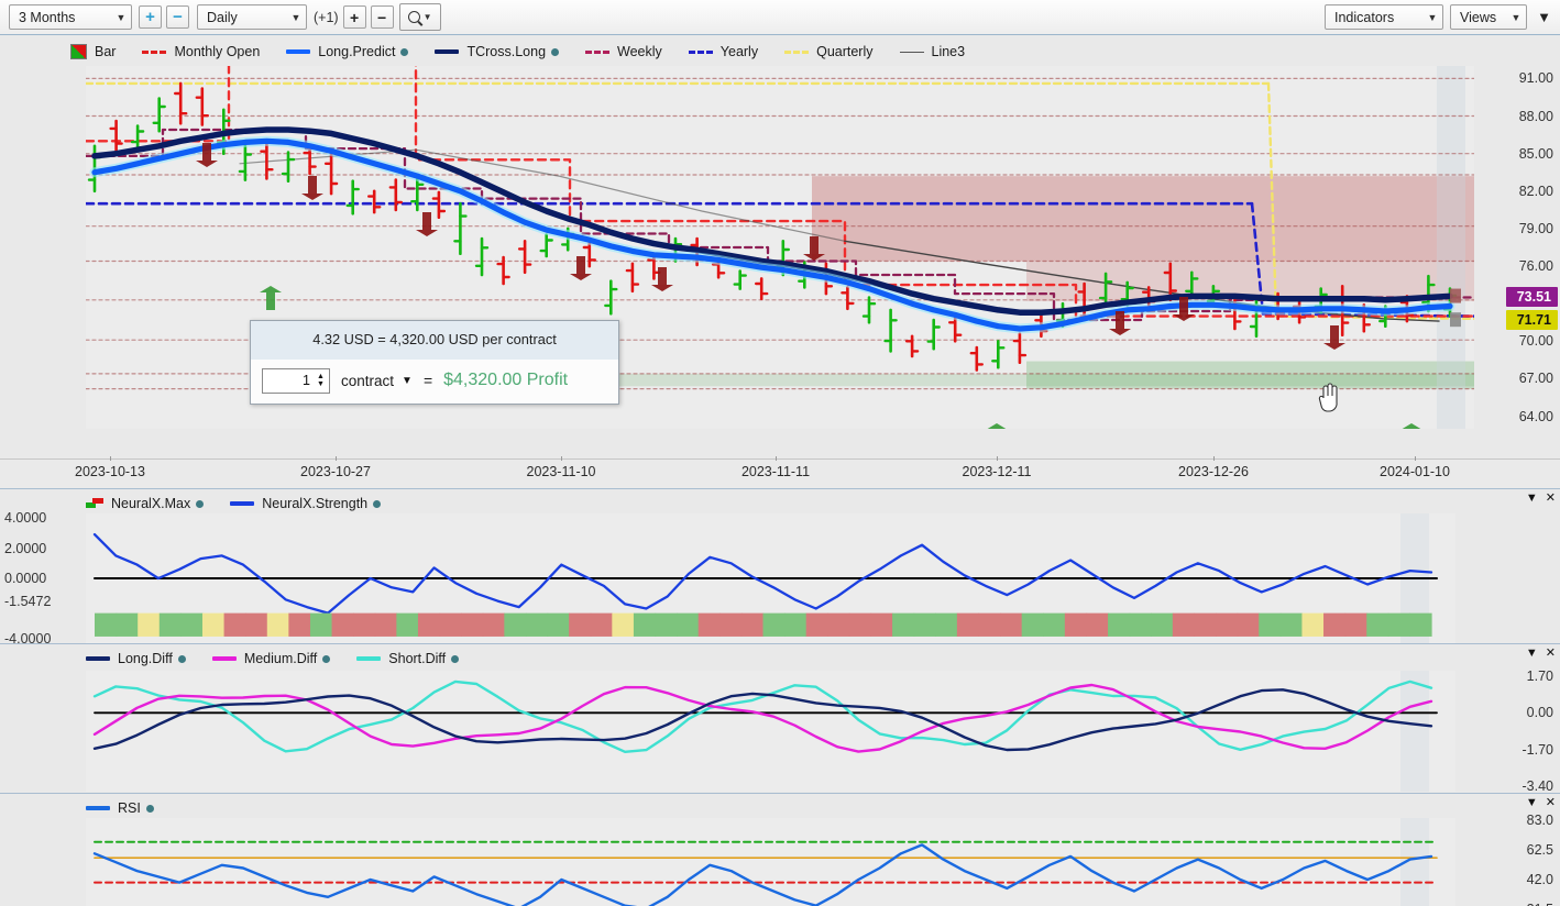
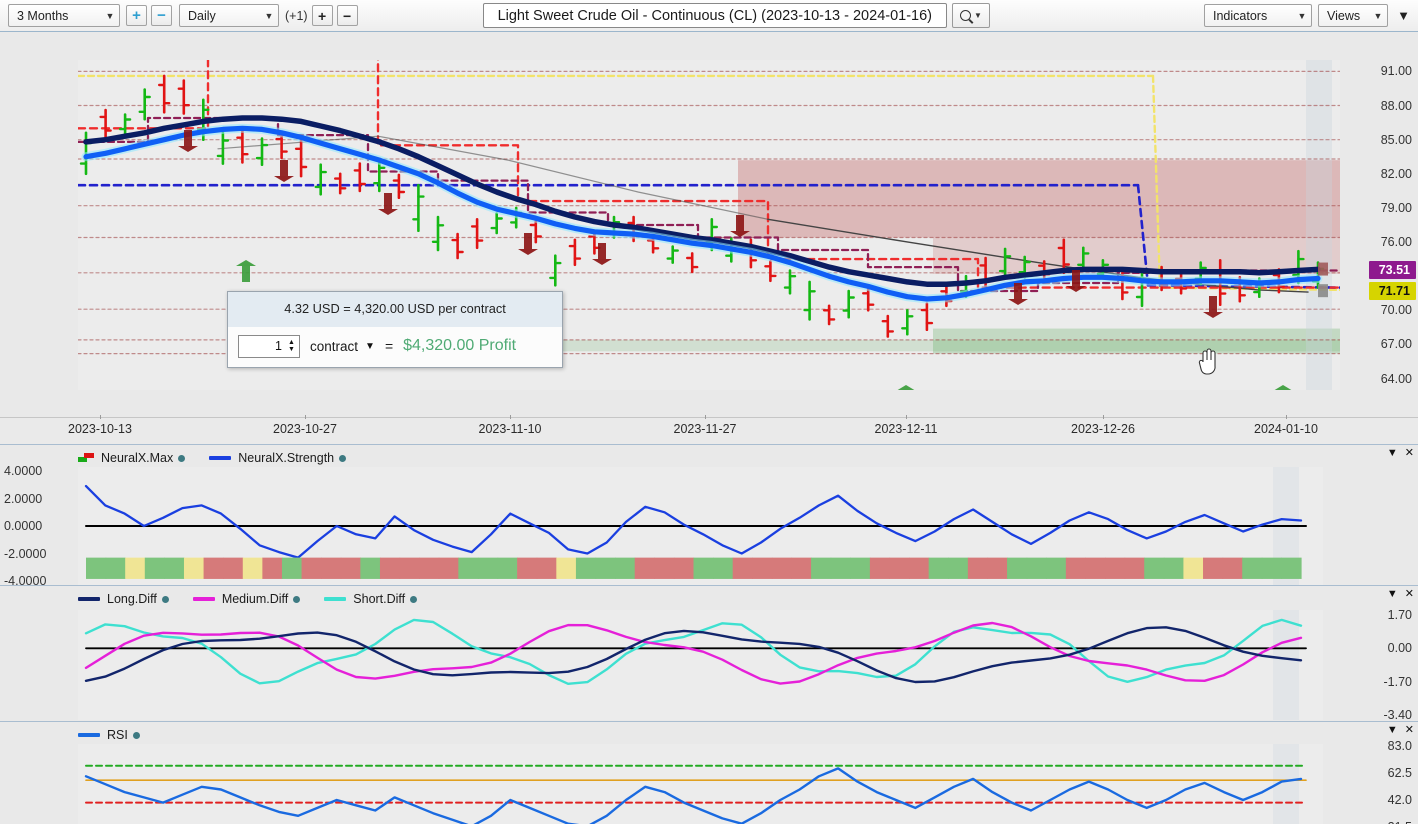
  3 Months
  ▼
  +
  −
  Daily
  ▼
  (+1)
  +
  −
+ Light Sweet Crude Oil - Continuous (CL) (2023-10-13 - 2024-01-16)
  ▼
  Indicators
  ▼
  Views
  ▼
  ▼
- Bar
- Monthly Open
- Long.Predict
- TCross.Long
- Weekly
- Yearly
- Quarterly
- Line3
  91.00
  88.00
  85.00
  82.00
  79.00
  76.00
  70.00
  67.00
  64.00
  73.51
  71.71
  2023-10-13
  2023-10-27
  2023-11-10
- 2023-11-11
+ 2023-11-27
  2023-12-11
  2023-12-26
  2024-01-10
  NeuralX.Max
  NeuralX.Strength
  ▼
  ✕
  4.0000
  2.0000
  0.0000
- -1.5472
+ -2.0000
  -4.0000
  Long.Diff
  Medium.Diff
  Short.Diff
  ▼
  ✕
  1.70
  0.00
  -1.70
  -3.40
  RSI
  ▼
  ✕
  83.0
  62.5
  42.0
  4.32 USD = 4,320.00 USD per contract
  1
  contract
  ▼
  =
  $4,320.00 Profit
